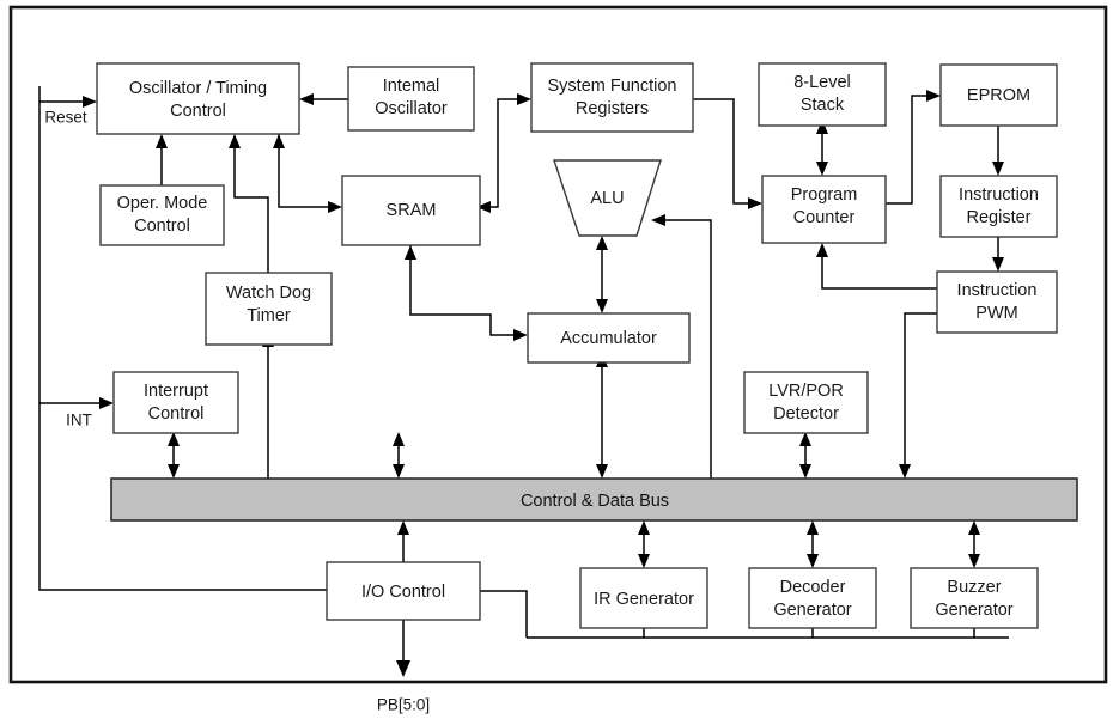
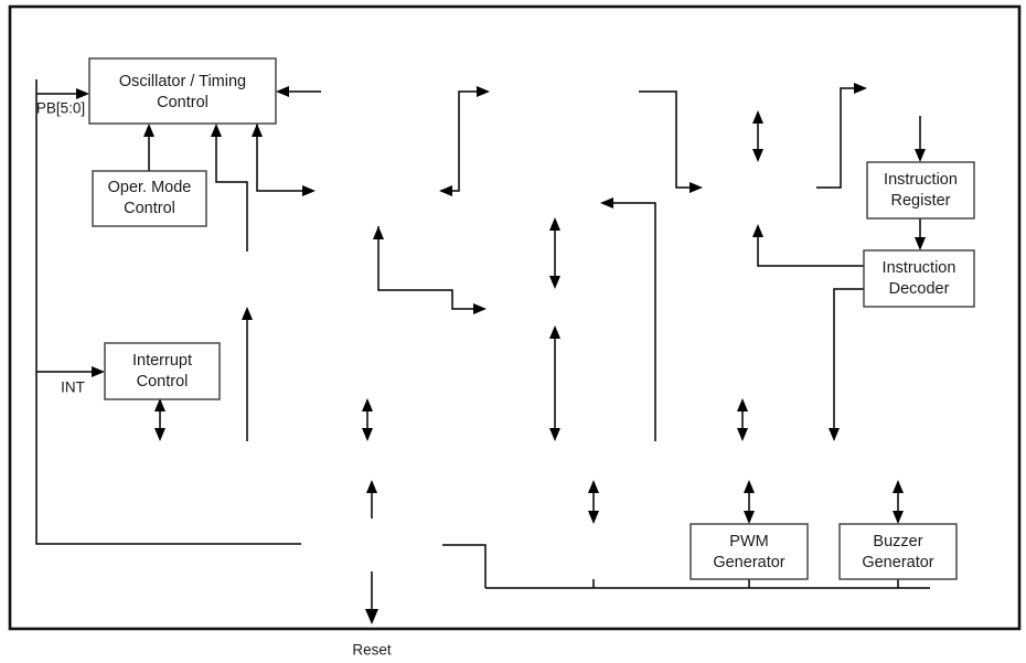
  Oscillator / Timing
  Control
  Oper. Mode
  Control
- Watch Dog
- Timer
- Intemal
- Oscillator
- SRAM
- System Function
- Registers
- ALU
- Accumulator
- 8-Level
- Stack
- Program
- Counter
- EPROM
  Instruction
  Register
  Instruction
- PWM
+ Decoder
  Interrupt
  Control
- LVR/POR
- Detector
- Control & Data Bus
- I/O Control
- IR Generator
- Decoder
+ PWM
  Generator
  Buzzer
  Generator
- Reset
+ PB[5:0]
  INT
- PB[5:0]
+ Reset
